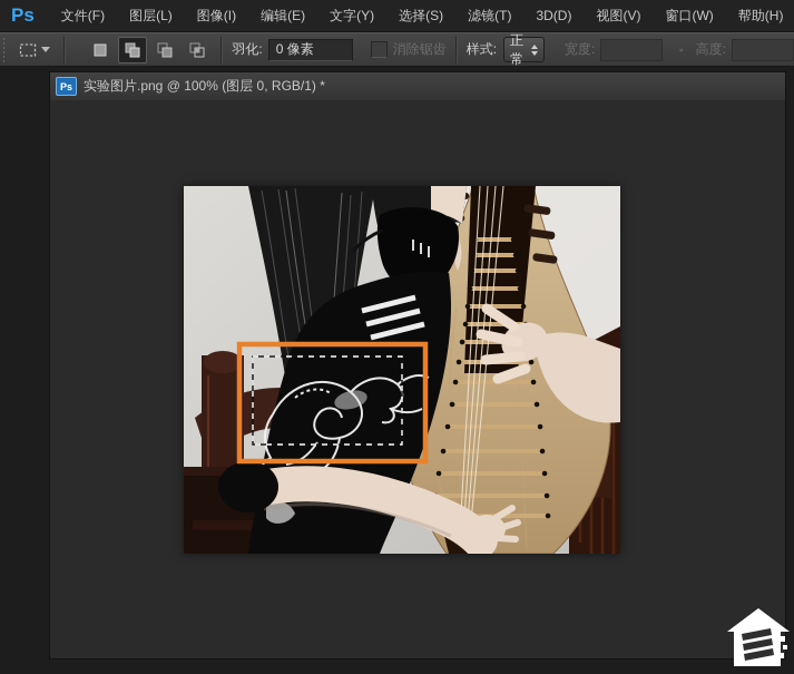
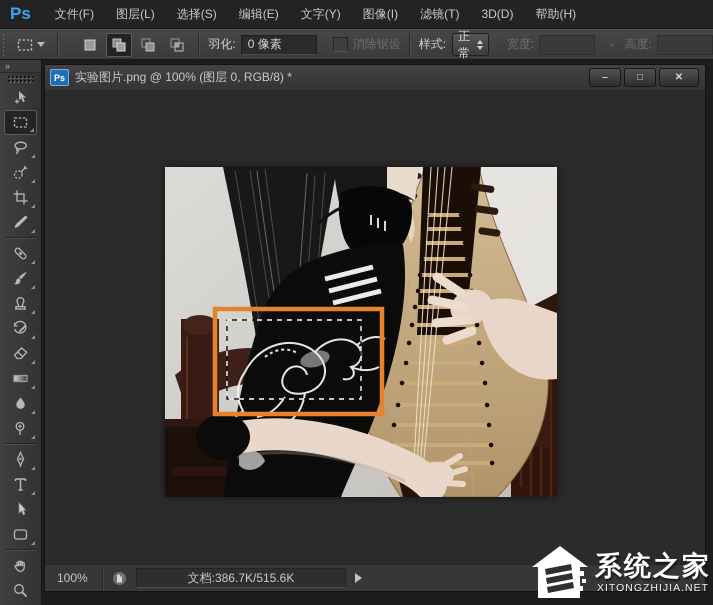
  Ps
  文件(F)
  图层(L)
- 图像(I)
+ 选择(S)
  编辑(E)
  文字(Y)
- 选择(S)
+ 图像(I)
  滤镜(T)
  3D(D)
- 视图(V)
- 窗口(W)
  帮助(H)
  羽化:
  0 像素
  消除锯齿
  样式:
  正常
  宽度:
  高度:
+ »
  Ps
- 实验图片.png @ 100% (图层 0, RGB/1) *
+ 实验图片.png @ 100% (图层 0, RGB/8) *
+ –
+ □
+ ✕
+ 100%
+ 文档:386.7K/515.6K
+ 系统之家
+ XITONGZHIJIA.NET
